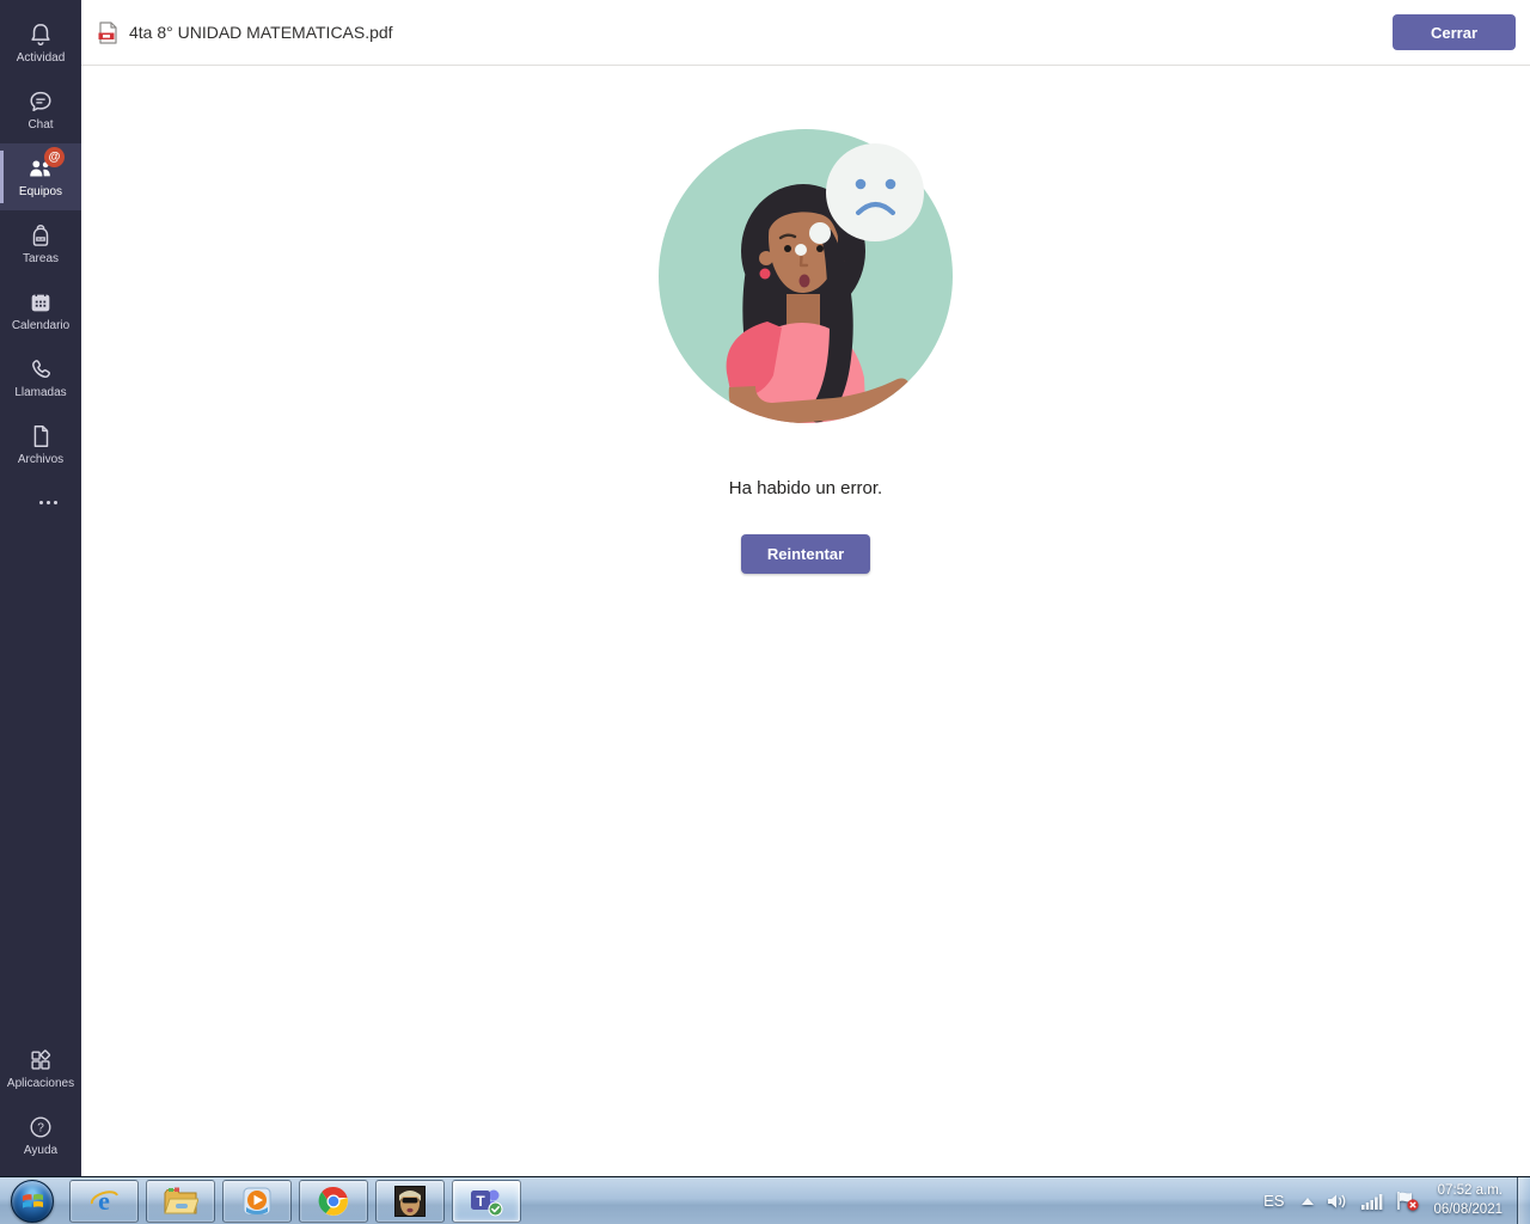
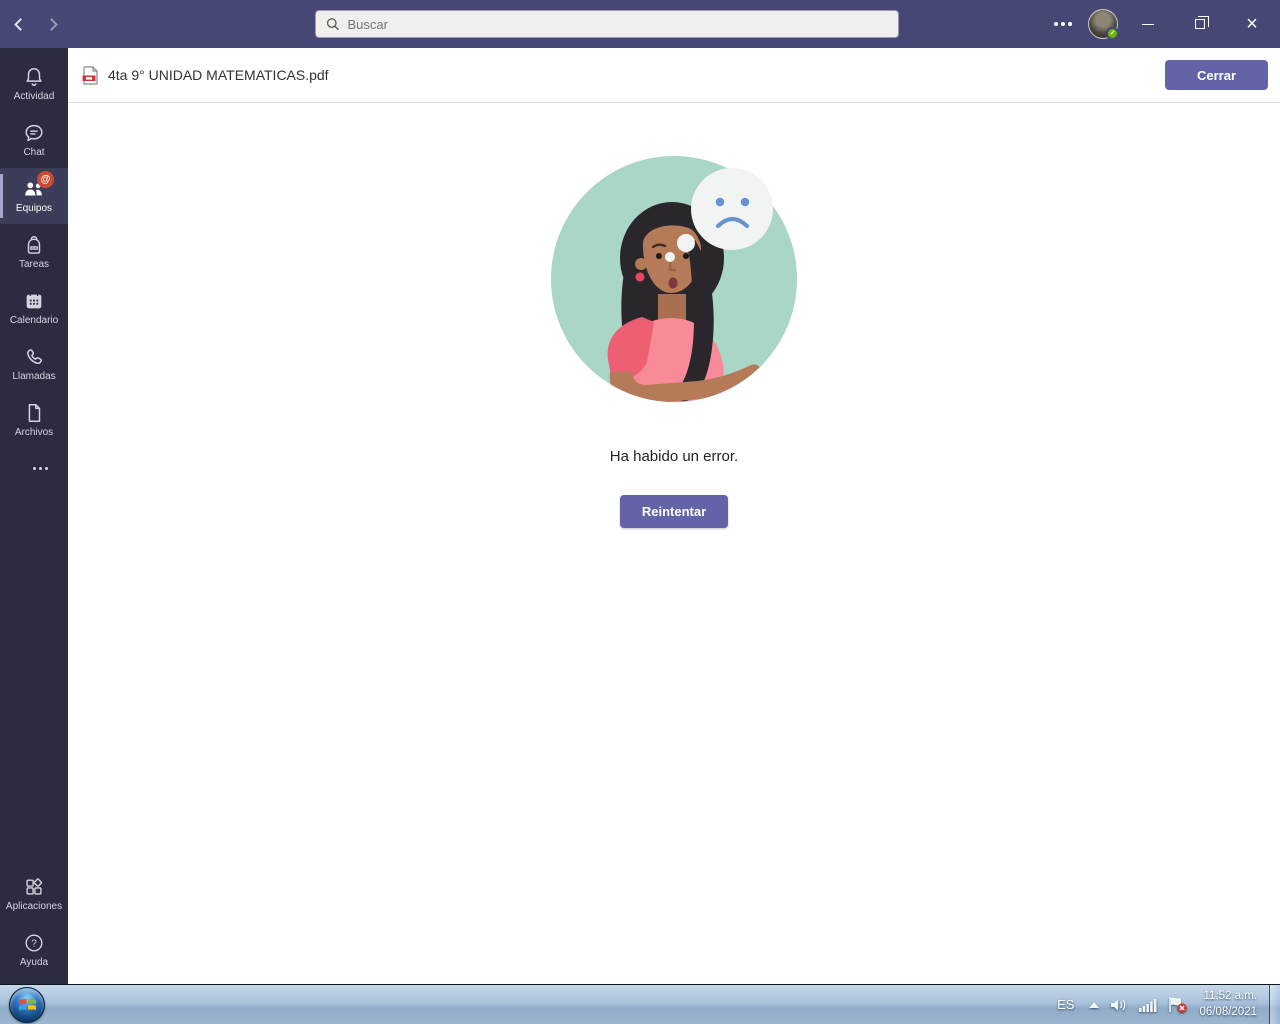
+ Buscar
+ ×
  Actividad
  Chat
  @
  Equipos
  Tareas
  Calendario
  Llamadas
  Archivos
  Aplicaciones
  ?
  Ayuda
- 4ta 8° UNIDAD MATEMATICAS.pdf
+ 4ta 9° UNIDAD MATEMATICAS.pdf
  Cerrar
  Ha habido un error.
  Reintentar
- e
- T
  ES
- 07:52 a.m.
+ 11:52 a.m.
  06/08/2021
